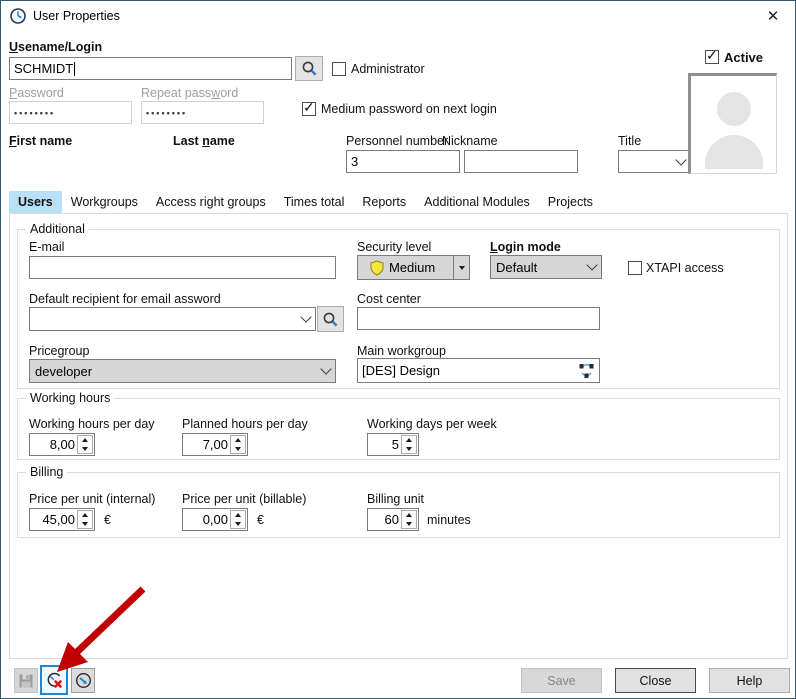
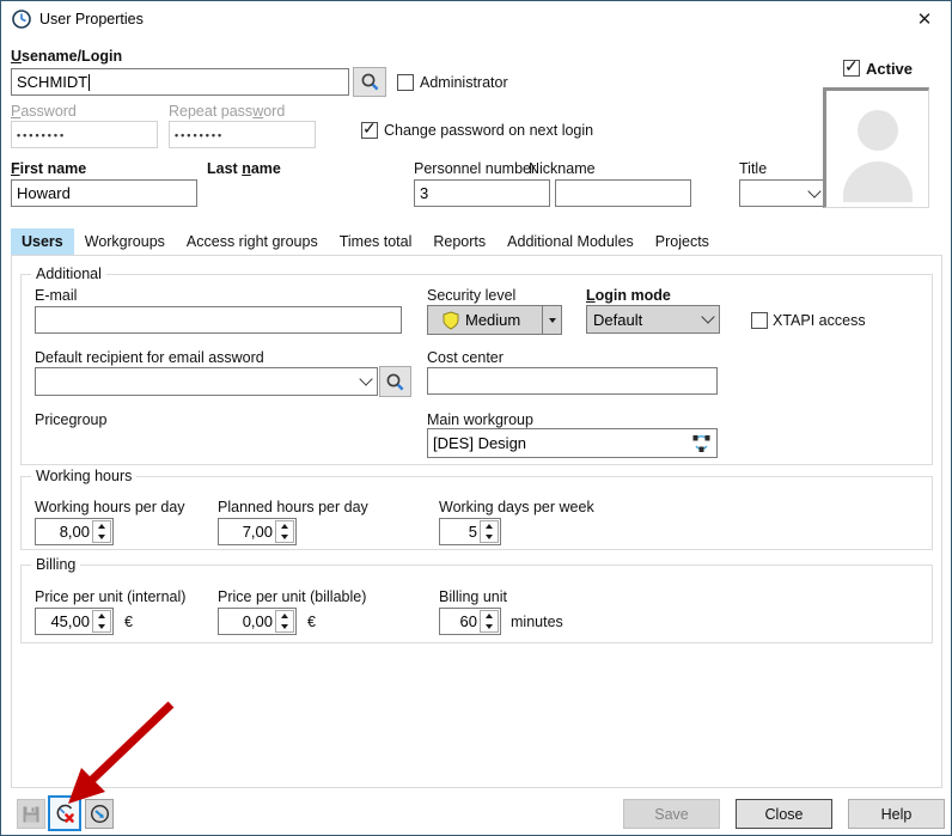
  User Properties
  ✕
  Usename/Login
  SCHMIDT
  Administrator
  Password
  Repeat password
  ••••••••
  ••••••••
- Medium password on next login
+ Change password on next login
  First name
  Last name
  Personnel number
  Nickname
  Title
+ Howard
  3
  Active
  Users
  Workgroups
  Access right groups
  Times total
  Reports
  Additional Modules
  Projects
  Additional
  E-mail
  Security level
  Medium
  Login mode
  Default
  XTAPI access
  Default recipient for email assword
  Cost center
  Pricegroup
- developer
  Main workgroup
  [DES] Design
  Working hours
  Working hours per day
  8,00
  Planned hours per day
  7,00
  Working days per week
  5
  Billing
  Price per unit (internal)
  45,00
  €
  Price per unit (billable)
  0,00
  €
  Billing unit
  60
  minutes
  Save
  Close
  Help
